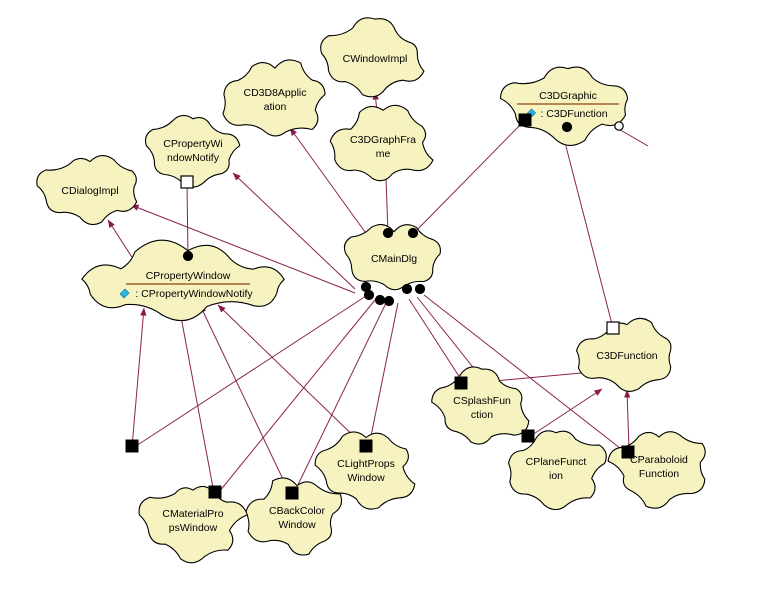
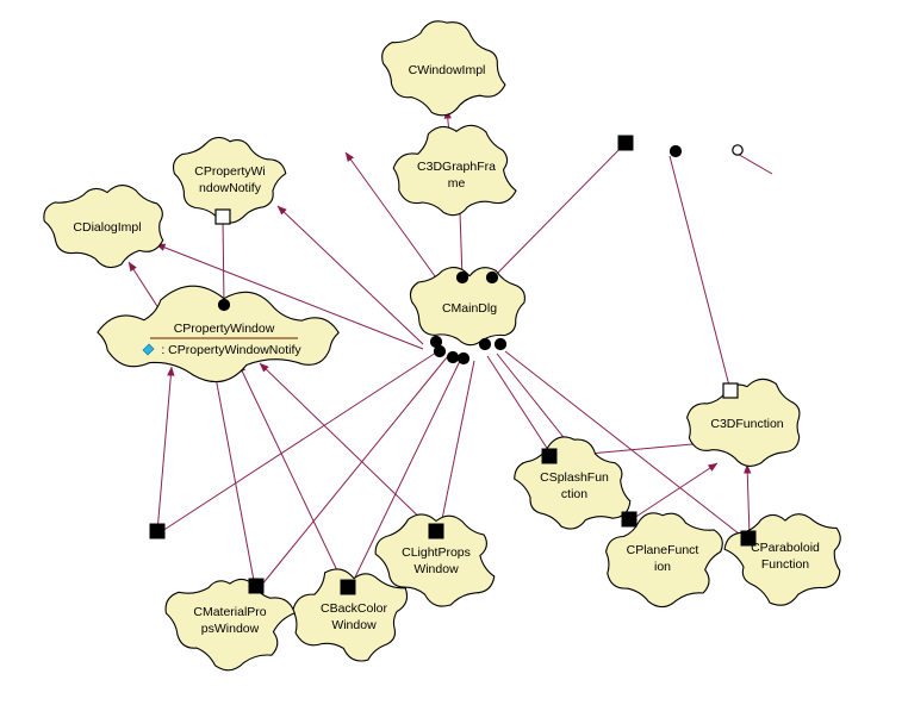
  CWindowImpl
- CD3D8Applic
- ation
- C3DGraphic
- : C3DFunction
  C3DGraphFra
  me
  CPropertyWi
  ndowNotify
  CDialogImpl
  CMainDlg
  CPropertyWindow
  : CPropertyWindowNotify
  C3DFunction
  CSplashFun
  ction
  CPlaneFunct
  ion
  CParaboloid
  Function
  CLightProps
  Window
  CBackColor
  Window
  CMaterialPro
  psWindow
